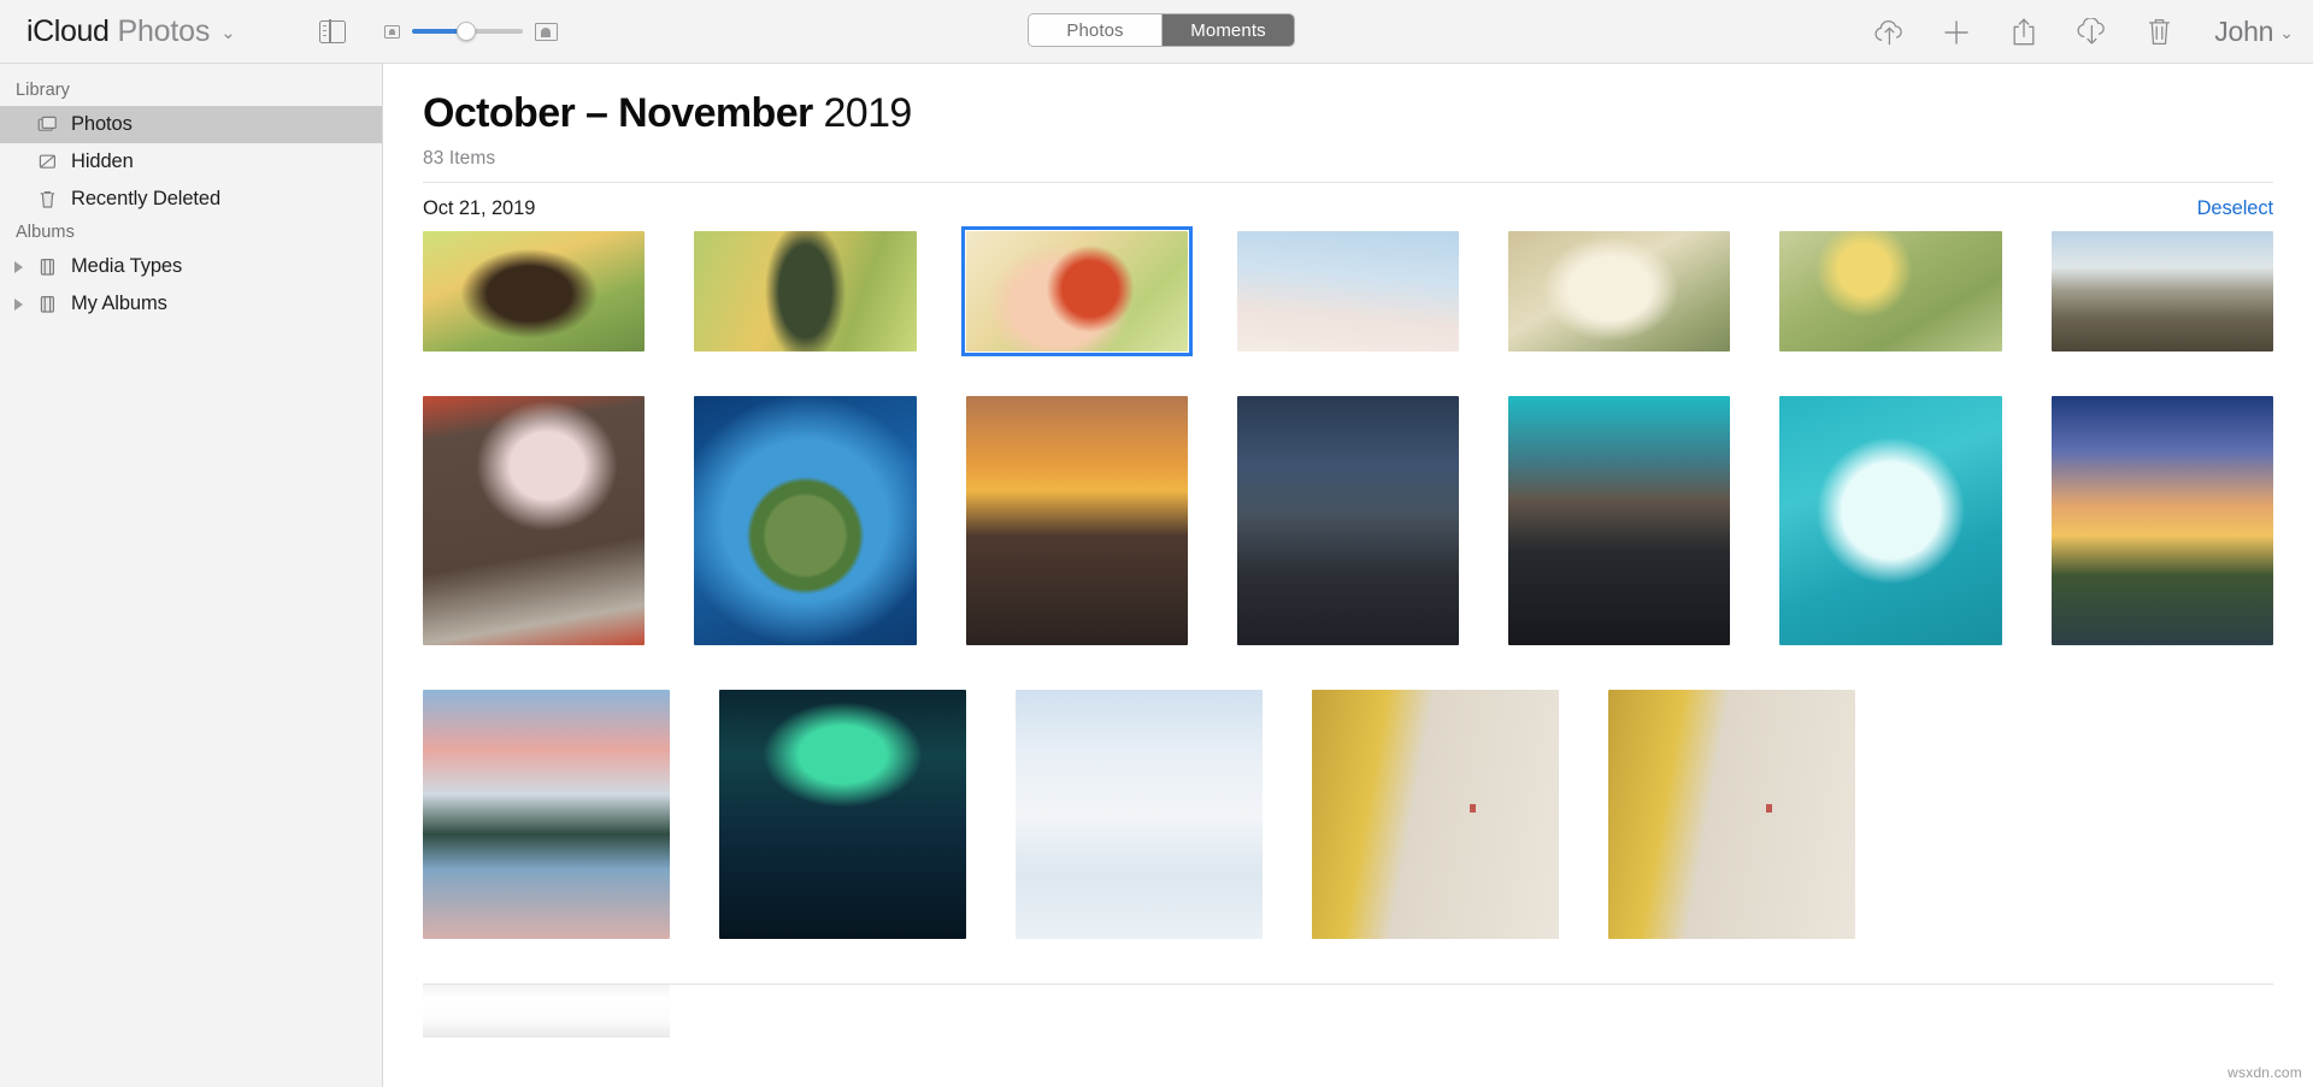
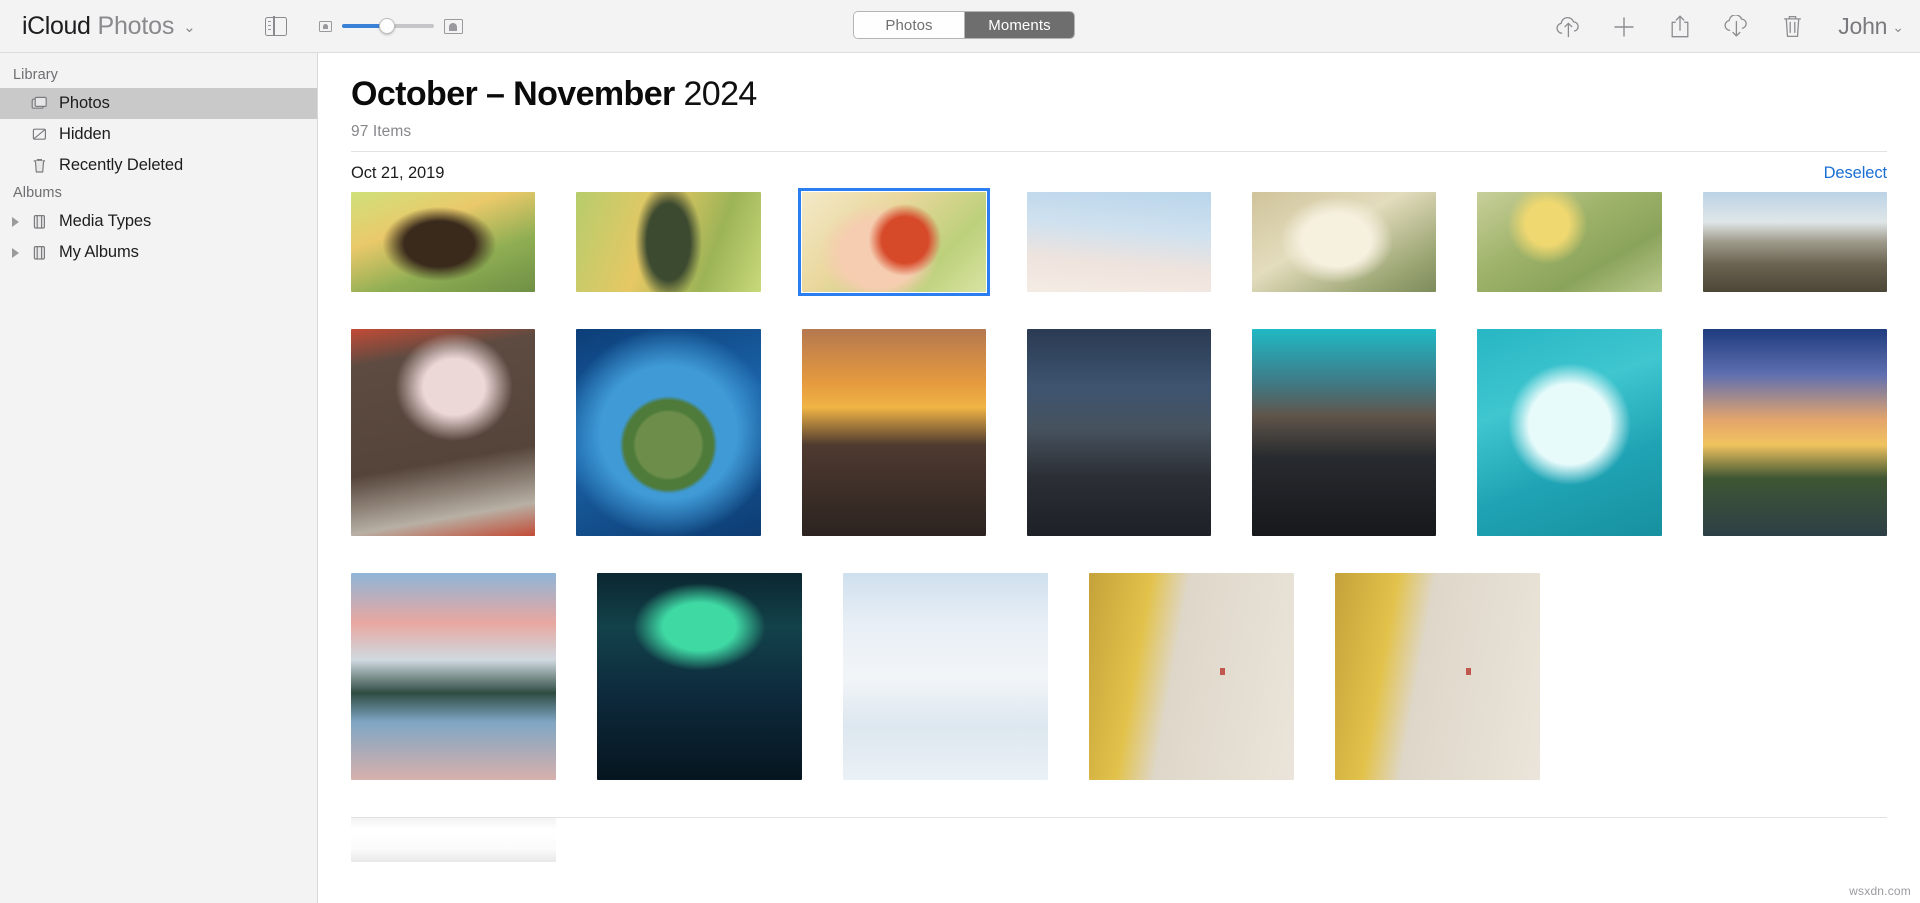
  iCloud
  Photos
  ⌄
  Photos
  Moments
  John
  ⌄
  Library
  Photos
  Hidden
  Recently Deleted
  Albums
  Media Types
  My Albums
- October – November 2019
+ October – November 2024
- 83 Items
+ 97 Items
  Oct 21, 2019
  Deselect
  wsxdn.com
